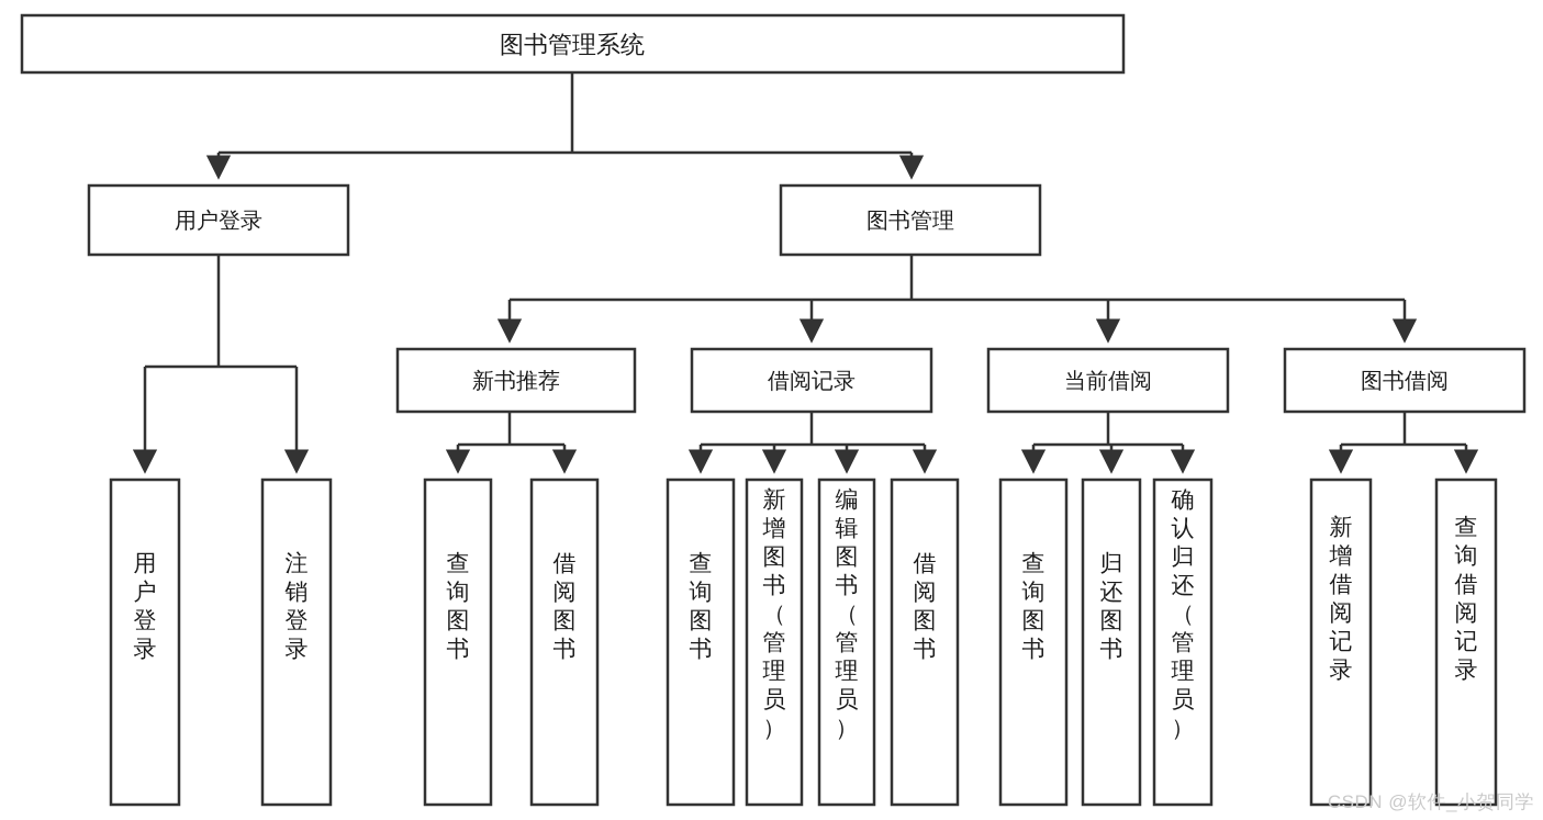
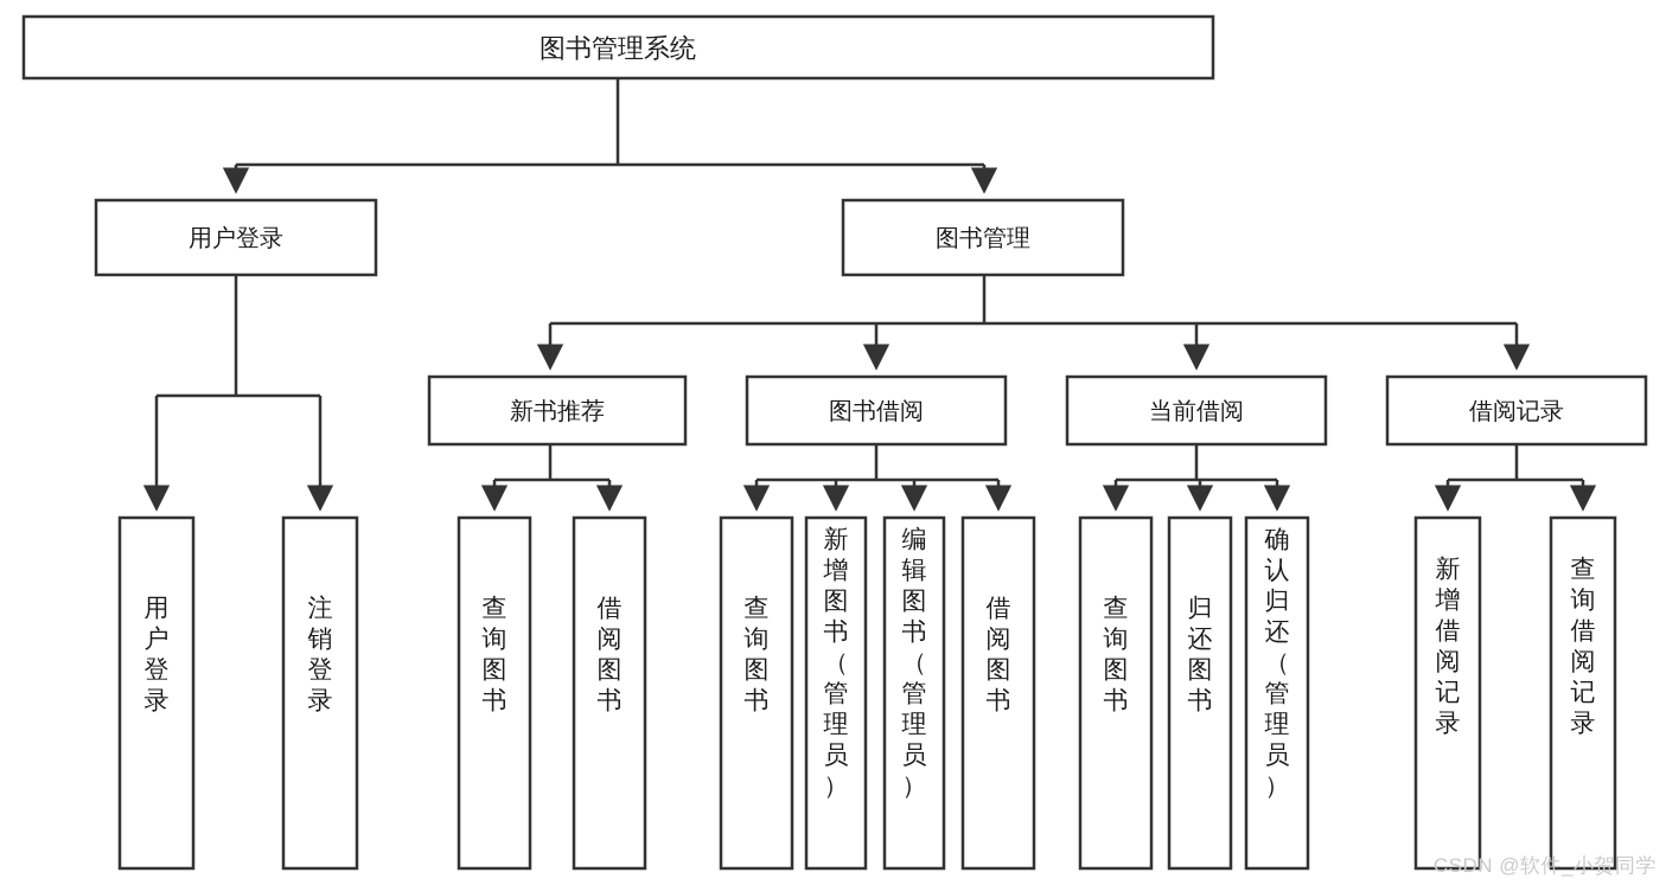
  图书管理系统
  用户登录
  图书管理
  新书推荐
- 借阅记录
+ 图书借阅
  当前借阅
- 图书借阅
+ 借阅记录
  用户登录
  注销登录
  查询图书
  借阅图书
  查询图书
  新增图书（管理员）
  编辑图书（管理员）
  借阅图书
  查询图书
  归还图书
  确认归还（管理员）
  新增借阅记录
  查询借阅记录
  CSDN @软件_小贺同学
